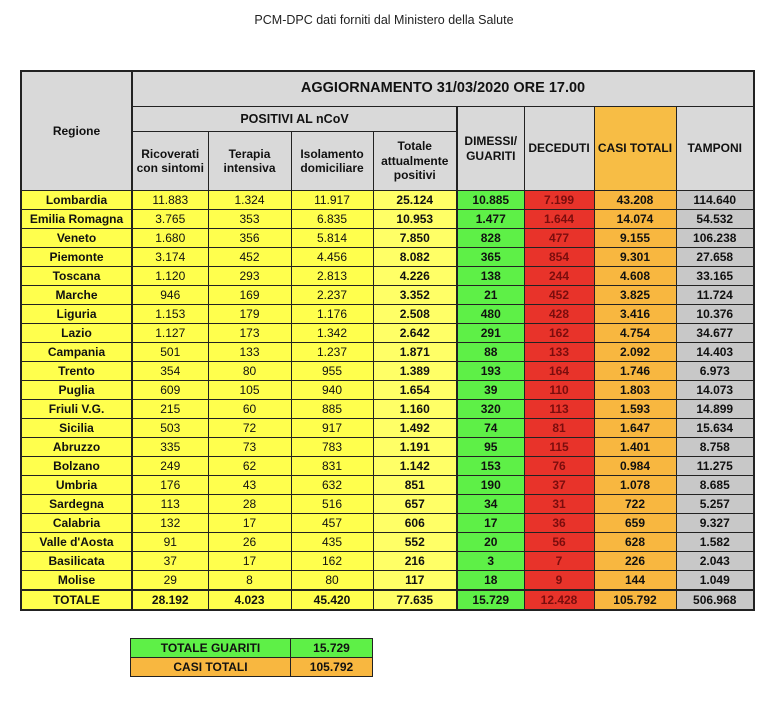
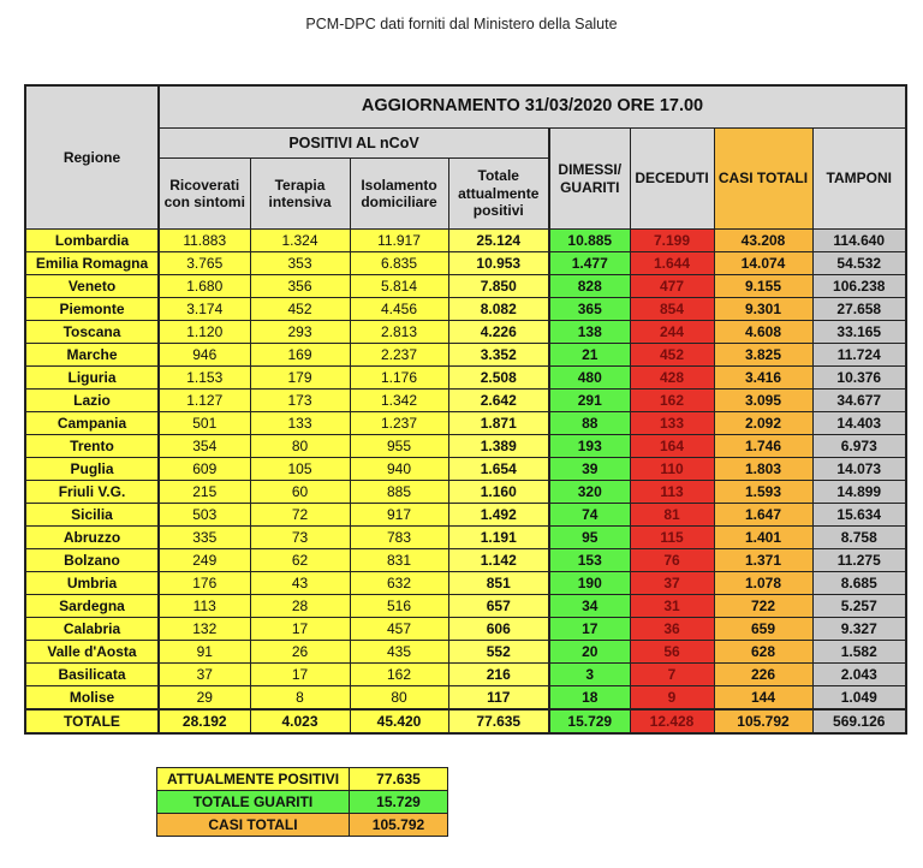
  PCM-DPC dati forniti dal Ministero della Salute
  Regione	AGGIORNAMENTO 31/03/2020 ORE 17.00
  POSITIVI AL nCoV	DIMESSI/ GUARITI	DECEDUTI	CASI TOTALI	TAMPONI
  Ricoverati con sintomi	Terapia intensiva	Isolamento domiciliare	Totale attualmente positivi
  Lombardia	11.883	1.324	11.917	25.124	10.885	7.199	43.208	114.640
  Emilia Romagna	3.765	353	6.835	10.953	1.477	1.644	14.074	54.532
  Veneto	1.680	356	5.814	7.850	828	477	9.155	106.238
  Piemonte	3.174	452	4.456	8.082	365	854	9.301	27.658
  Toscana	1.120	293	2.813	4.226	138	244	4.608	33.165
  Marche	946	169	2.237	3.352	21	452	3.825	11.724
  Liguria	1.153	179	1.176	2.508	480	428	3.416	10.376
- Lazio	1.127	173	1.342	2.642	291	162	4.754	34.677
+ Lazio	1.127	173	1.342	2.642	291	162	3.095	34.677
  Campania	501	133	1.237	1.871	88	133	2.092	14.403
  Trento	354	80	955	1.389	193	164	1.746	6.973
  Puglia	609	105	940	1.654	39	110	1.803	14.073
  Friuli V.G.	215	60	885	1.160	320	113	1.593	14.899
  Sicilia	503	72	917	1.492	74	81	1.647	15.634
  Abruzzo	335	73	783	1.191	95	115	1.401	8.758
- Bolzano	249	62	831	1.142	153	76	0.984	11.275
+ Bolzano	249	62	831	1.142	153	76	1.371	11.275
  Umbria	176	43	632	851	190	37	1.078	8.685
  Sardegna	113	28	516	657	34	31	722	5.257
  Calabria	132	17	457	606	17	36	659	9.327
  Valle d'Aosta	91	26	435	552	20	56	628	1.582
  Basilicata	37	17	162	216	3	7	226	2.043
  Molise	29	8	80	117	18	9	144	1.049
- TOTALE	28.192	4.023	45.420	77.635	15.729	12.428	105.792	506.968
+ TOTALE	28.192	4.023	45.420	77.635	15.729	12.428	105.792	569.126
+ ATTUALMENTE POSITIVI	77.635
  TOTALE GUARITI	15.729
  CASI TOTALI	105.792
